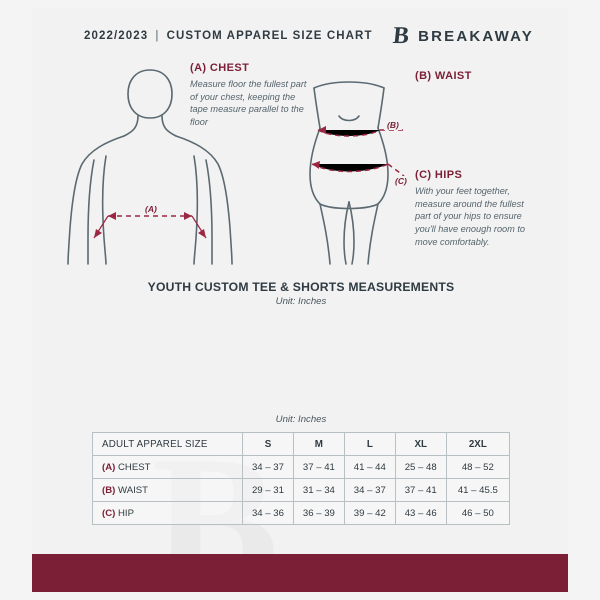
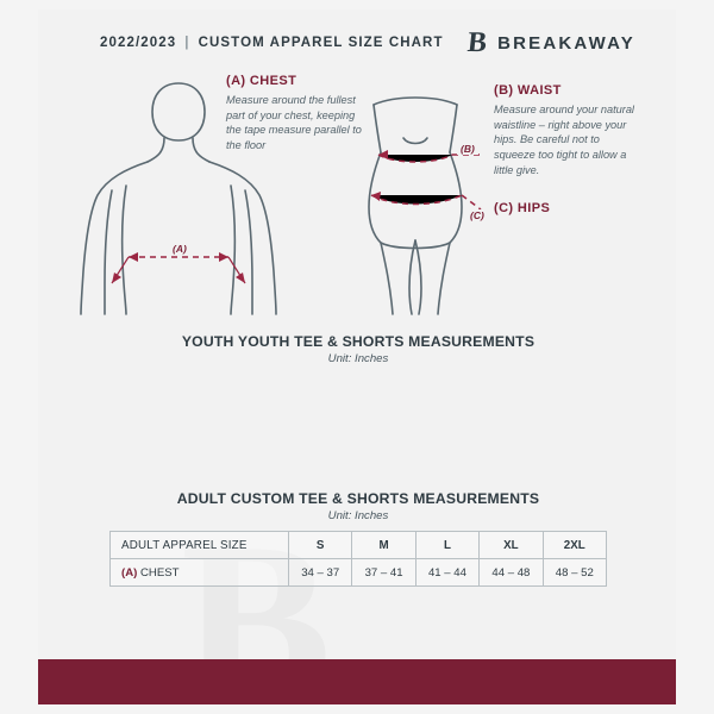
  B
  2022/2023 | CUSTOM APPAREL SIZE CHART
  BREAKAWAY
  (A) CHEST
- Measure floor the fullest part of your chest, keeping the tape measure parallel to the floor
+ Measure around the fullest part of your chest, keeping the tape measure parallel to the floor
  (B) WAIST
+ Measure around your natural waistline – right above your hips. Be careful not to squeeze too tight to allow a little give.
  (C) HIPS
- With your feet together, measure around the fullest part of your hips to ensure you'll have enough room to move comfortably.
  (A)
  (B)
  (C)
- YOUTH CUSTOM TEE & SHORTS MEASUREMENTS
+ YOUTH YOUTH TEE & SHORTS MEASUREMENTS
  Unit: Inches
+ ADULT CUSTOM TEE & SHORTS MEASUREMENTS
  Unit: Inches
  ADULT APPAREL SIZE	S	M	L	XL	2XL
- (A) CHEST	34 – 37	37 – 41	41 – 44	25 – 48	48 – 52
+ (A) CHEST	34 – 37	37 – 41	41 – 44	44 – 48	48 – 52
- (B) WAIST	29 – 31	31 – 34	34 – 37	37 – 41	41 – 45.5
- (C) HIP	34 – 36	36 – 39	39 – 42	43 – 46	46 – 50
